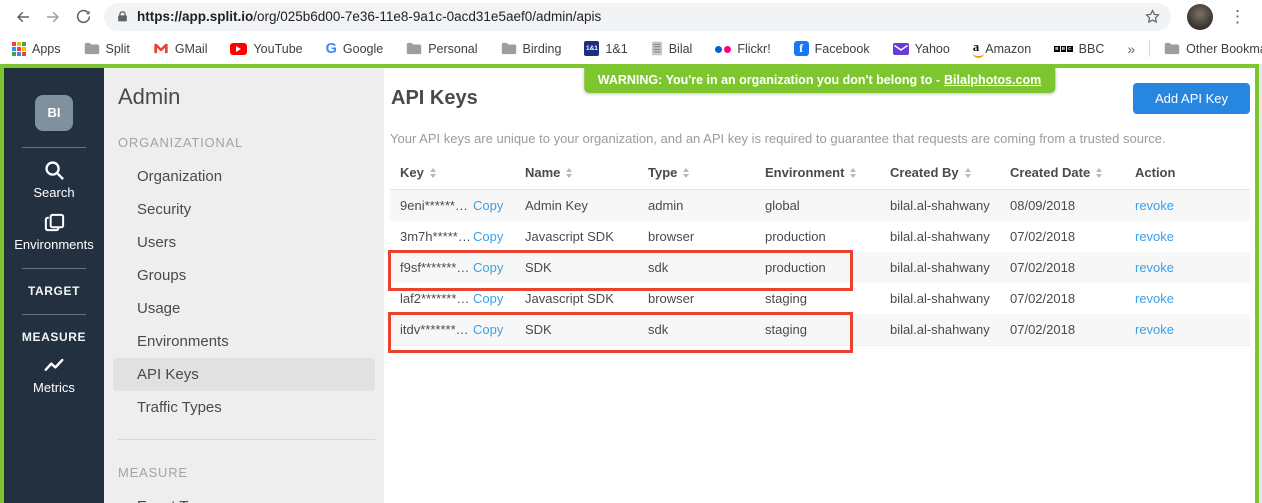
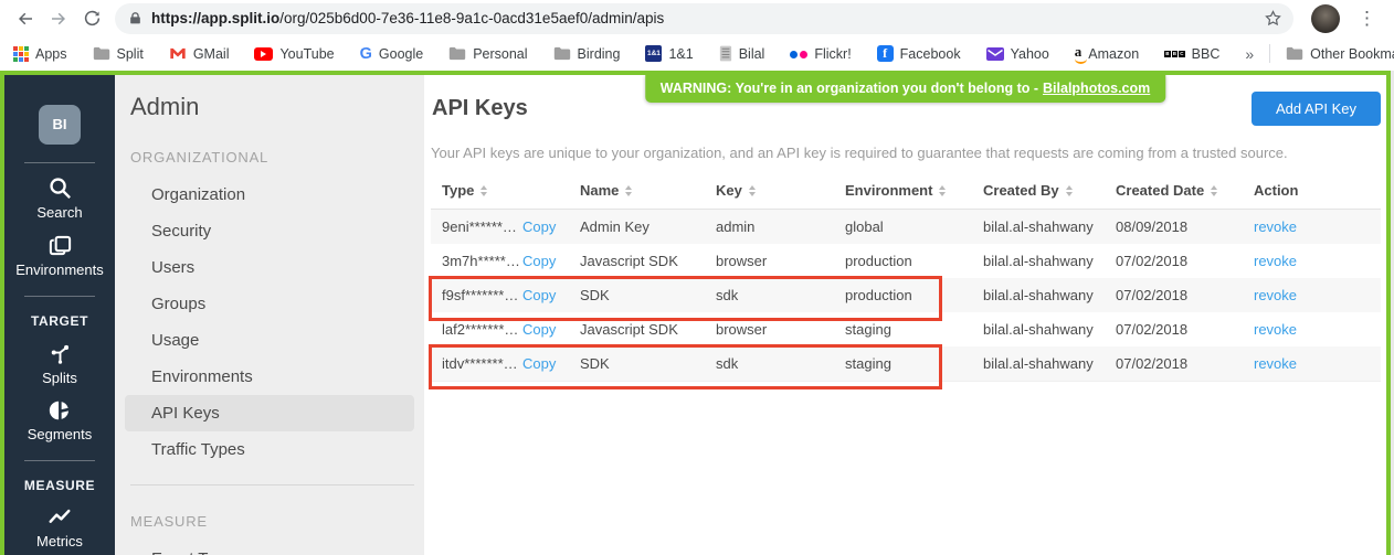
  https://app.split.io/org/025b6d00-7e36-11e8-9a1c-0acd31e5aef0/admin/apis
  ⋮
  Apps
  Split
  GMail
  YouTube
  G
  Google
  Personal
  Birding
  1&1
  Bilal
  Flickr!
  f
  Facebook
  Yahoo
  a
  Amazon
  BBC
  »
  Other Bookm
  BI
  Search
  Environments
  TARGET
+ Splits
+ Segments
  MEASURE
  Metrics
  Admin
  ORGANIZATIONAL
  Organization
  Security
  Users
  Groups
  Usage
  Environments
  API Keys
  Traffic Types
  MEASURE
  WARNING: You're in an organization you don't belong to - Bilalphotos.com
  API Keys
  Add API Key
  Your API keys are unique to your organization, and an API key is required to guarantee that requests are coming from a trusted source.
- Key
+ Type
  Name
- Type
+ Key
  Environment
  Created By
  Created Date
  Action
  9eni******…
  Copy
  Admin Key
  admin
  global
  bilal.al-shahwany
  08/09/2018
  revoke
  3m7h*****…
  Copy
  Javascript SDK
  browser
  production
  bilal.al-shahwany
  07/02/2018
  revoke
  f9sf*******…
  Copy
  SDK
  sdk
  production
  bilal.al-shahwany
  07/02/2018
  revoke
  laf2*******…
  Copy
  Javascript SDK
  browser
  staging
  bilal.al-shahwany
  07/02/2018
  revoke
  itdv*******…
  Copy
  SDK
  sdk
  staging
  bilal.al-shahwany
  07/02/2018
  revoke
